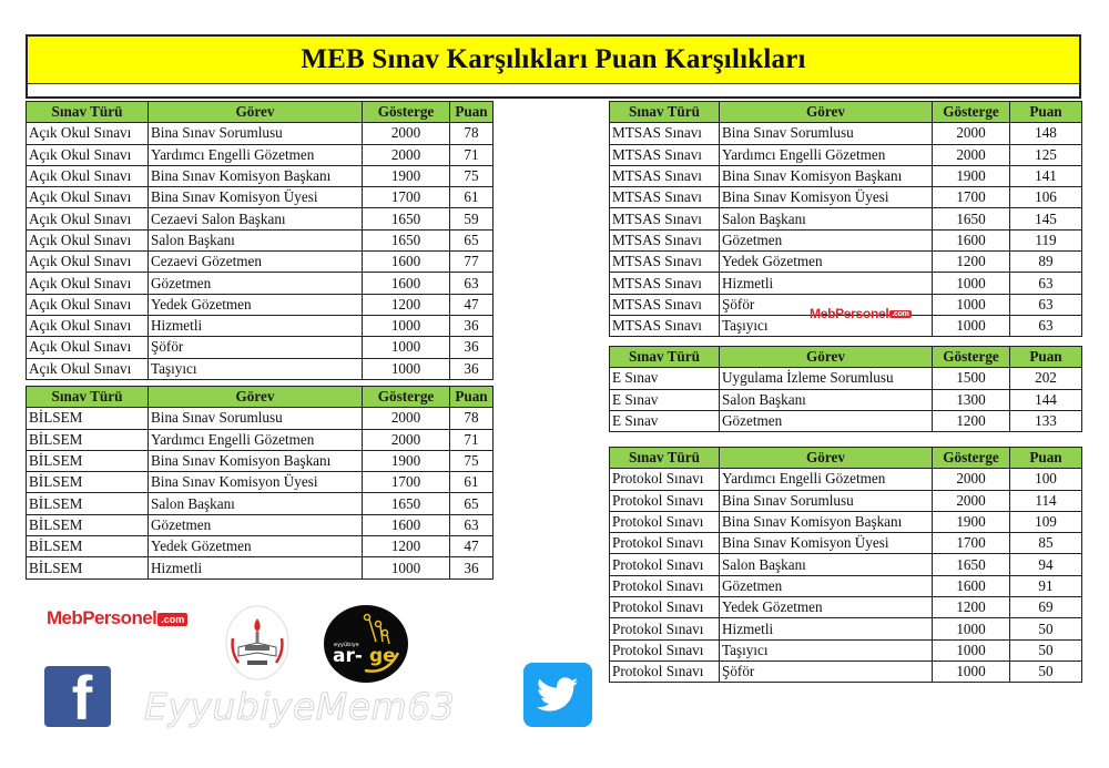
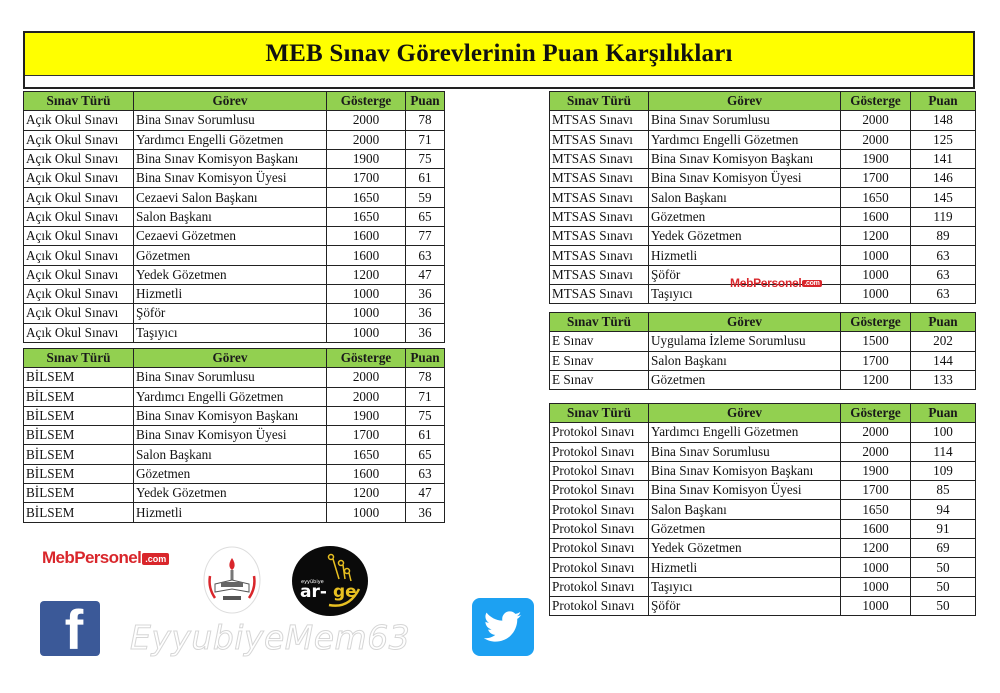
- MEB Sınav Karşılıkları Puan Karşılıkları
+ MEB Sınav Görevlerinin Puan Karşılıkları
  Sınav Türü	Görev	Gösterge	Puan
  Açık Okul Sınavı	Bina Sınav Sorumlusu	2000	78
  Açık Okul Sınavı	Yardımcı Engelli Gözetmen	2000	71
  Açık Okul Sınavı	Bina Sınav Komisyon Başkanı	1900	75
  Açık Okul Sınavı	Bina Sınav Komisyon Üyesi	1700	61
  Açık Okul Sınavı	Cezaevi Salon Başkanı	1650	59
  Açık Okul Sınavı	Salon Başkanı	1650	65
  Açık Okul Sınavı	Cezaevi Gözetmen	1600	77
  Açık Okul Sınavı	Gözetmen	1600	63
  Açık Okul Sınavı	Yedek Gözetmen	1200	47
  Açık Okul Sınavı	Hizmetli	1000	36
  Açık Okul Sınavı	Şöför	1000	36
  Açık Okul Sınavı	Taşıyıcı	1000	36
  Sınav Türü	Görev	Gösterge	Puan
  BİLSEM	Bina Sınav Sorumlusu	2000	78
  BİLSEM	Yardımcı Engelli Gözetmen	2000	71
  BİLSEM	Bina Sınav Komisyon Başkanı	1900	75
  BİLSEM	Bina Sınav Komisyon Üyesi	1700	61
  BİLSEM	Salon Başkanı	1650	65
  BİLSEM	Gözetmen	1600	63
  BİLSEM	Yedek Gözetmen	1200	47
  BİLSEM	Hizmetli	1000	36
  Sınav Türü	Görev	Gösterge	Puan
  MTSAS Sınavı	Bina Sınav Sorumlusu	2000	148
  MTSAS Sınavı	Yardımcı Engelli Gözetmen	2000	125
  MTSAS Sınavı	Bina Sınav Komisyon Başkanı	1900	141
- MTSAS Sınavı	Bina Sınav Komisyon Üyesi	1700	106
+ MTSAS Sınavı	Bina Sınav Komisyon Üyesi	1700	146
  MTSAS Sınavı	Salon Başkanı	1650	145
  MTSAS Sınavı	Gözetmen	1600	119
  MTSAS Sınavı	Yedek Gözetmen	1200	89
  MTSAS Sınavı	Hizmetli	1000	63
  MTSAS Sınavı	Şöför	1000	63
  MTSAS Sınavı	Taşıyıcı	1000	63
  Sınav Türü	Görev	Gösterge	Puan
  E Sınav	Uygulama İzleme Sorumlusu	1500	202
- E Sınav	Salon Başkanı	1300	144
+ E Sınav	Salon Başkanı	1700	144
  E Sınav	Gözetmen	1200	133
  Sınav Türü	Görev	Gösterge	Puan
  Protokol Sınavı	Yardımcı Engelli Gözetmen	2000	100
  Protokol Sınavı	Bina Sınav Sorumlusu	2000	114
  Protokol Sınavı	Bina Sınav Komisyon Başkanı	1900	109
  Protokol Sınavı	Bina Sınav Komisyon Üyesi	1700	85
  Protokol Sınavı	Salon Başkanı	1650	94
  Protokol Sınavı	Gözetmen	1600	91
  Protokol Sınavı	Yedek Gözetmen	1200	69
  Protokol Sınavı	Hizmetli	1000	50
  Protokol Sınavı	Taşıyıcı	1000	50
  Protokol Sınavı	Şöför	1000	50
  MebPersonel
  MebPersonel .com
  ar-
  ge
  f
  EyyubiyeMem63
